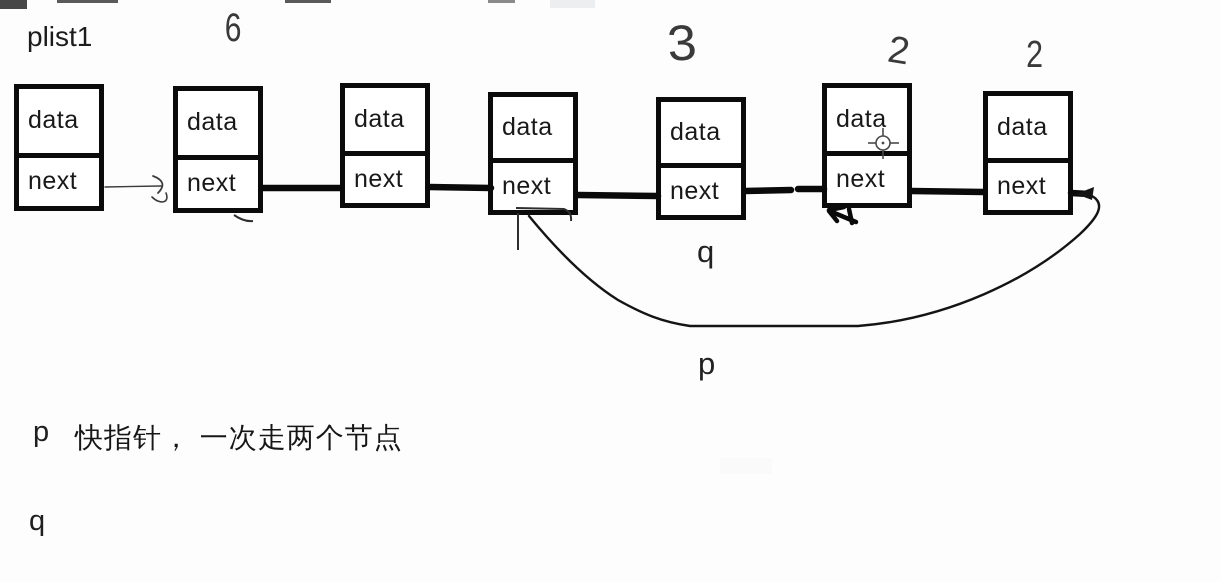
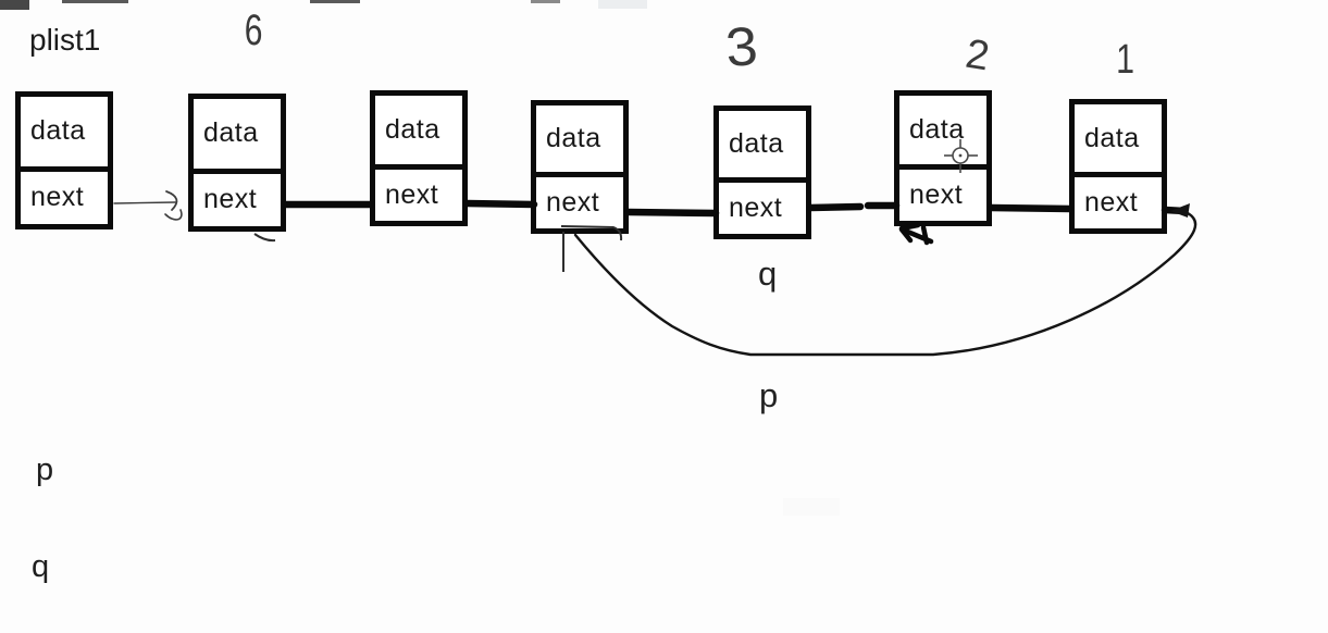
  plist1
  data
  next
  data
  next
  data
  next
  data
  next
  data
  next
  data
  next
  data
  next
  6
- 2
+ 1
  q
  p
  p
- 快指针， 一次走两个节点
  q
